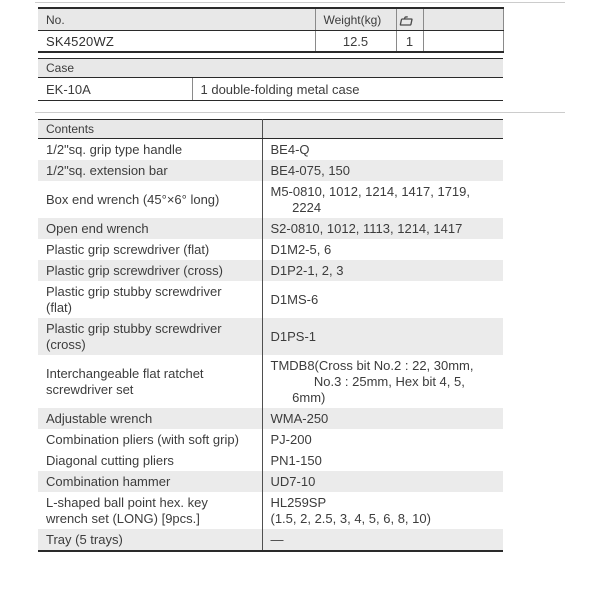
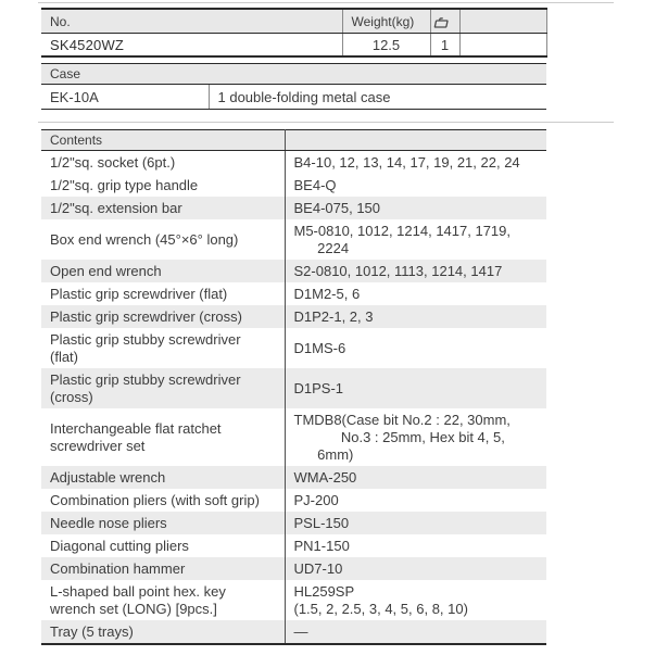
  No.	Weight(kg)
  SK4520WZ	12.5	1
  Case
  EK-10A	1 double-folding metal case
  Contents
+ 1/2"sq. socket (6pt.)	B4-10, 12, 13, 14, 17, 19, 21, 22, 24
  1/2"sq. grip type handle	BE4-Q
  1/2"sq. extension bar	BE4-075, 150
  Box end wrench (45°×6° long)	M5-0810, 1012, 1214, 1417, 1719, 2224
  Open end wrench	S2-0810, 1012, 1113, 1214, 1417
  Plastic grip screwdriver (flat)	D1M2-5, 6
  Plastic grip screwdriver (cross)	D1P2-1, 2, 3
  Plastic grip stubby screwdriver (flat)	D1MS-6
  Plastic grip stubby screwdriver (cross)	D1PS-1
- Interchangeable flat ratchet screwdriver set	TMDB8(Cross bit No.2 : 22, 30mm, No.3 : 25mm, Hex bit 4, 5, 6mm)
+ Interchangeable flat ratchet screwdriver set	TMDB8(Case bit No.2 : 22, 30mm, No.3 : 25mm, Hex bit 4, 5, 6mm)
  Adjustable wrench	WMA-250
  Combination pliers (with soft grip)	PJ-200
+ Needle nose pliers	PSL-150
  Diagonal cutting pliers	PN1-150
  Combination hammer	UD7-10
  L-shaped ball point hex. key wrench set (LONG) [9pcs.]	HL259SP (1.5, 2, 2.5, 3, 4, 5, 6, 8, 10)
  Tray (5 trays)	—
